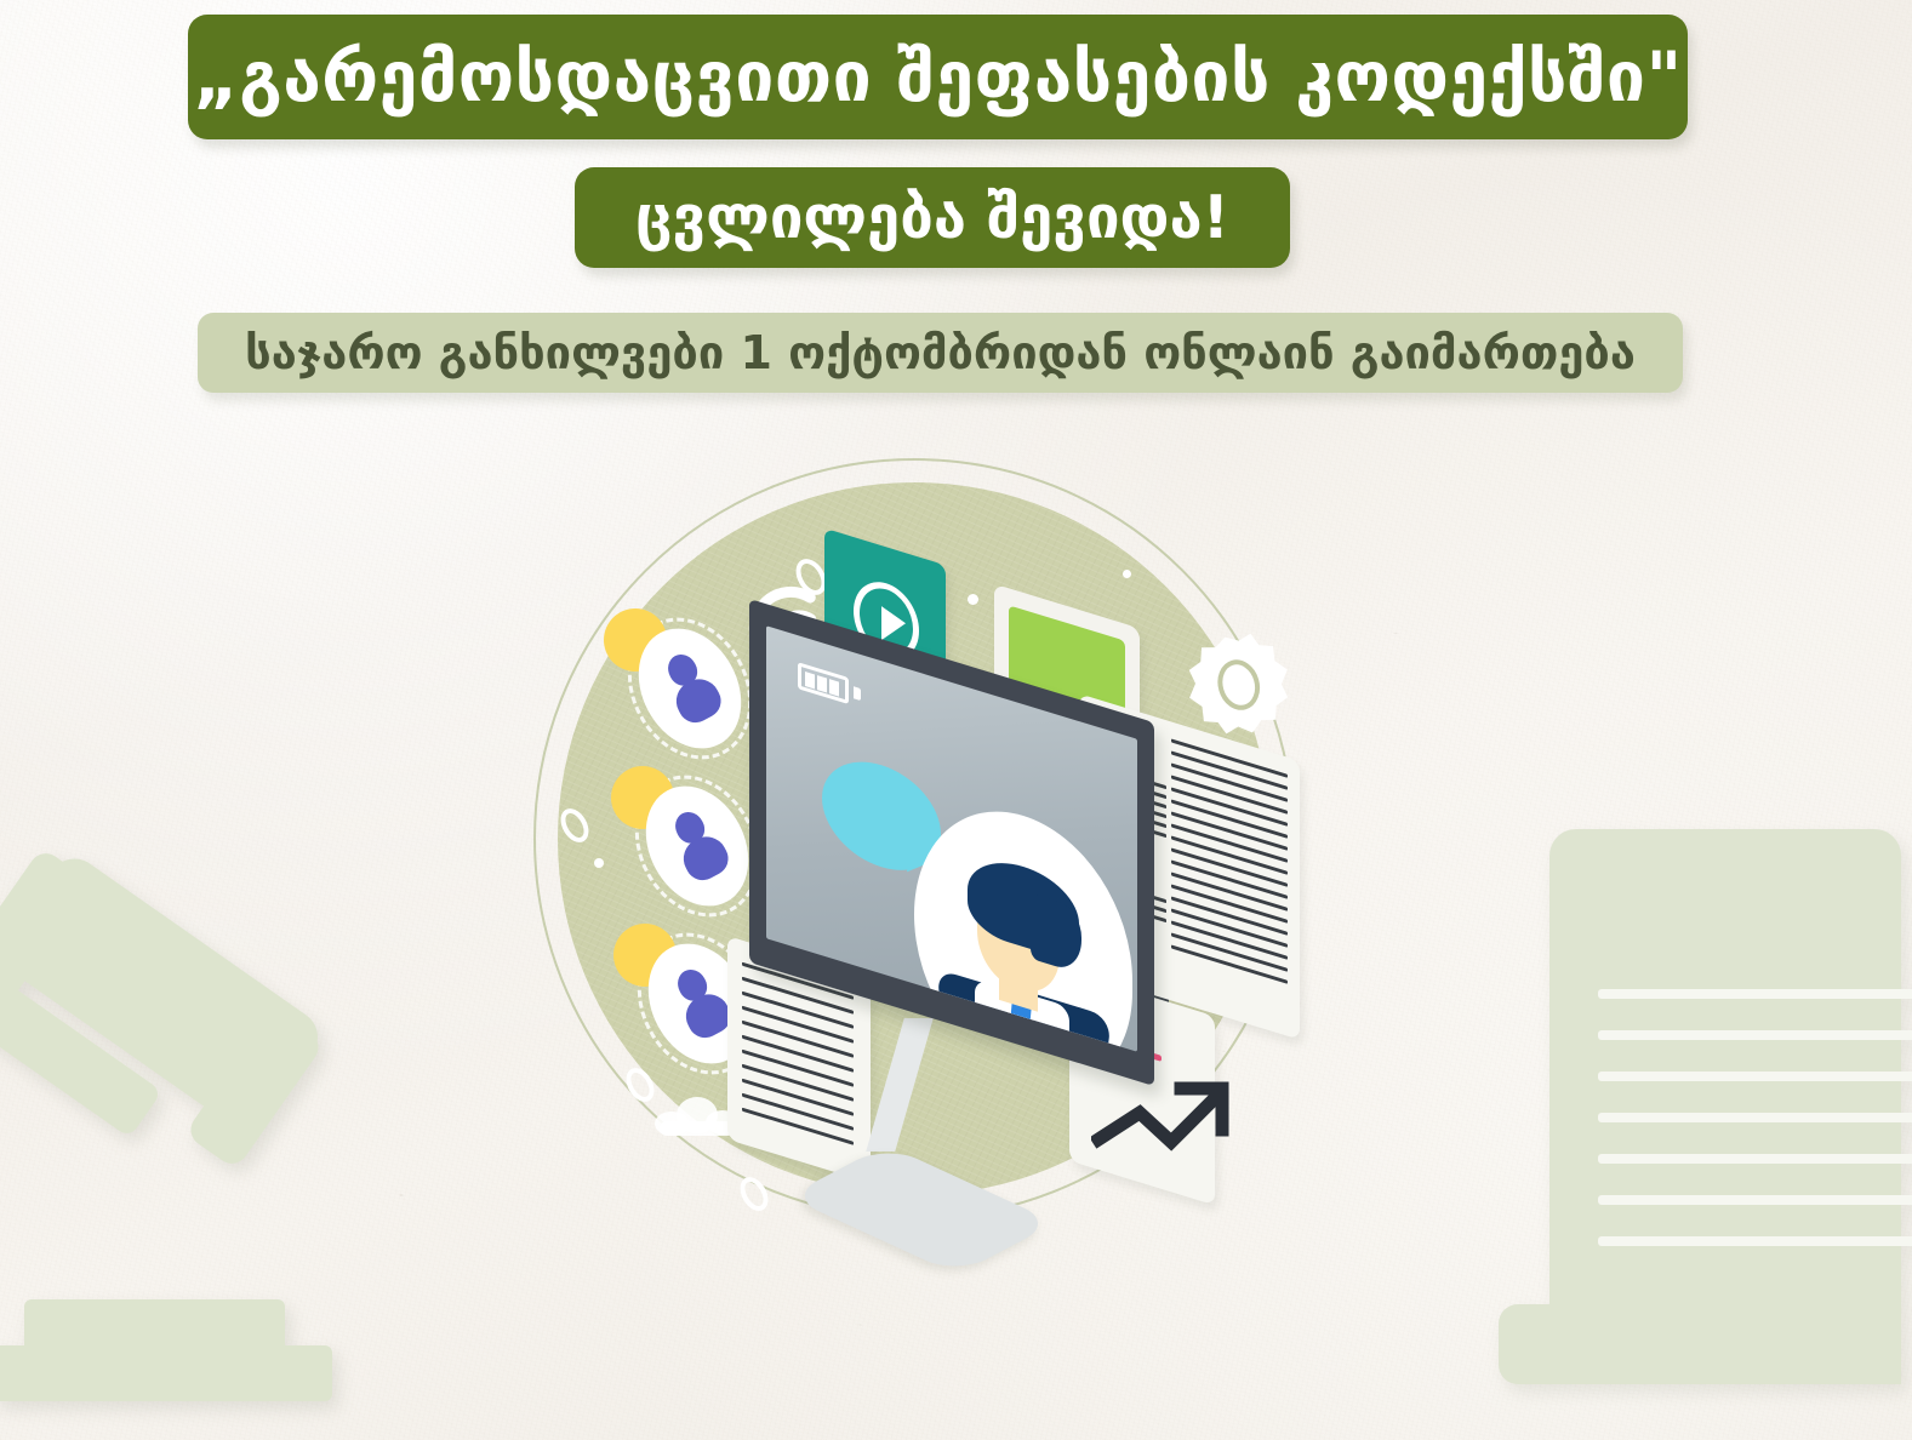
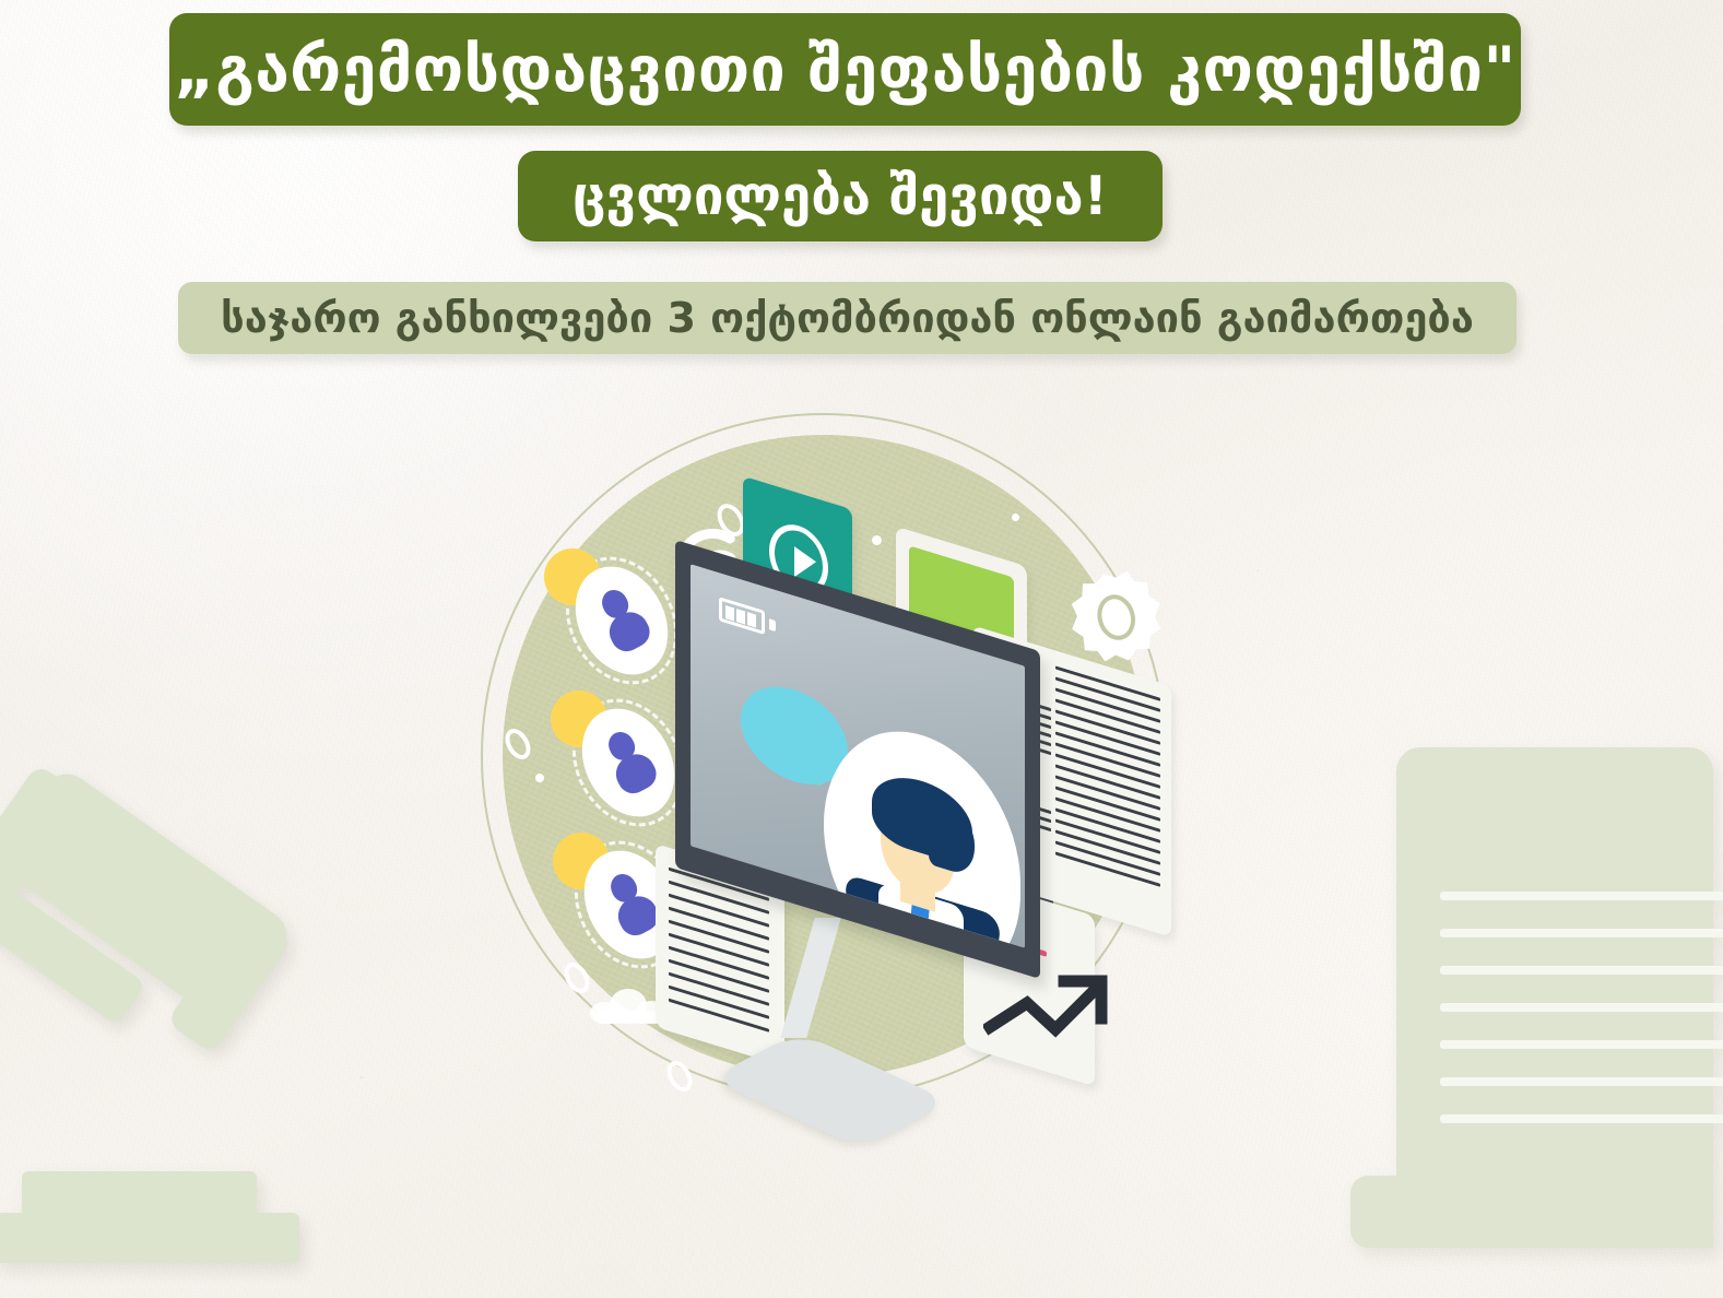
  „გარემოსდაცვითი შეფასების კოდექსში"
  ცვლილება შევიდა!
- საჯარო განხილვები 1 ოქტომბრიდან ონლაინ გაიმართება
+ საჯარო განხილვები 3 ოქტომბრიდან ონლაინ გაიმართება
